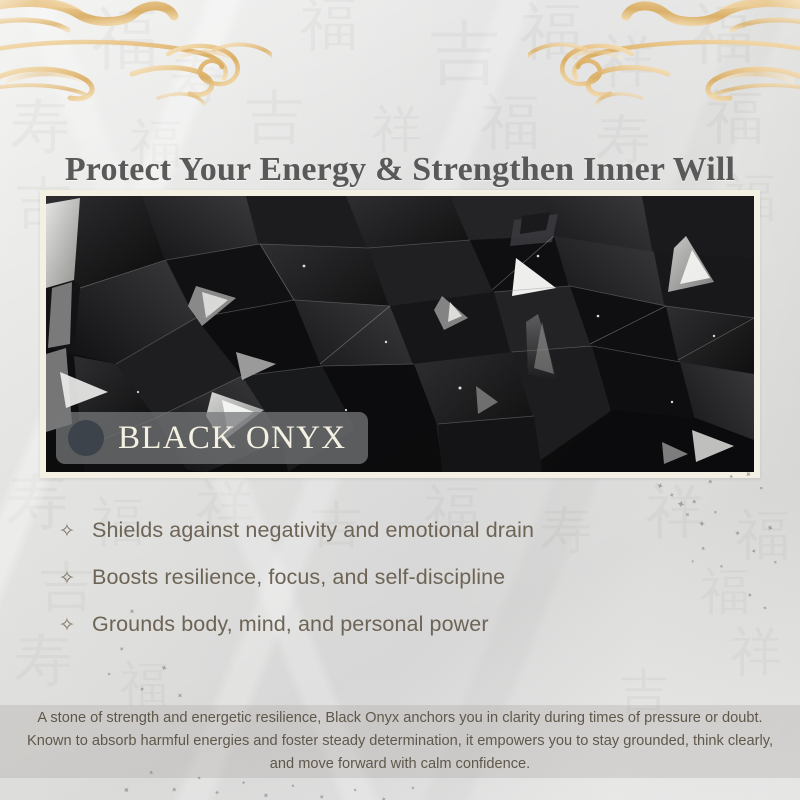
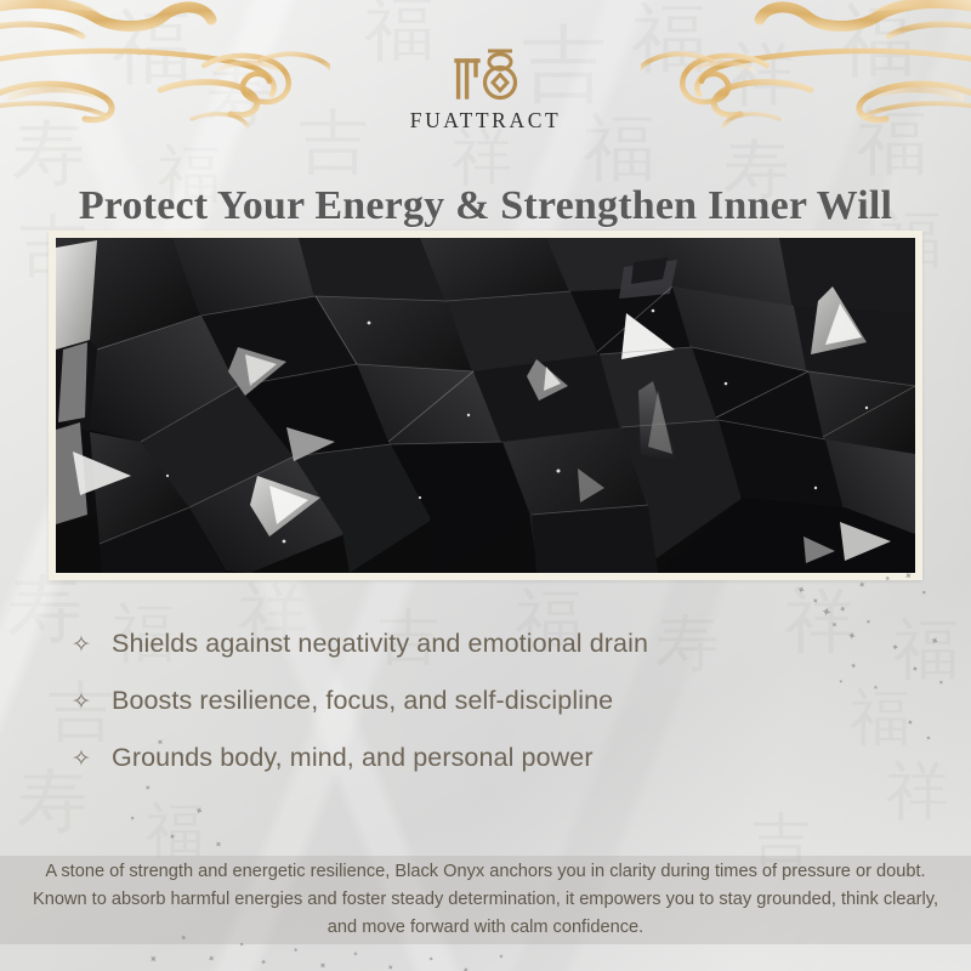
+ FUATTRACT
  Protect Your Energy & Strengthen Inner Will
- BLACK ONYX
  ✧
  Shields against negativity and emotional drain
  ✧
  Boosts resilience, focus, and self-discipline
  ✧
  Grounds body, mind, and personal power
  A stone of strength and energetic resilience, Black Onyx anchors you in clarity during times of pressure or doubt. Known to absorb harmful energies and foster steady determination, it empowers you to stay grounded, think clearly, and move forward with calm confidence.
